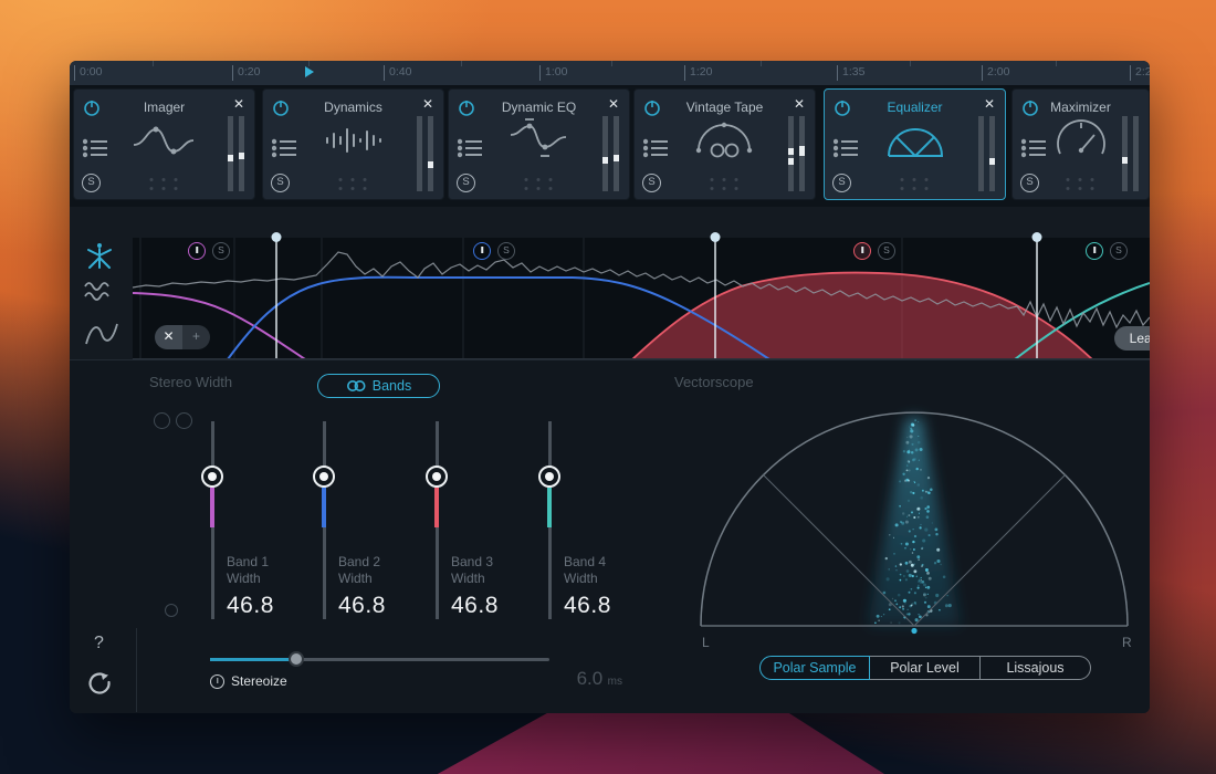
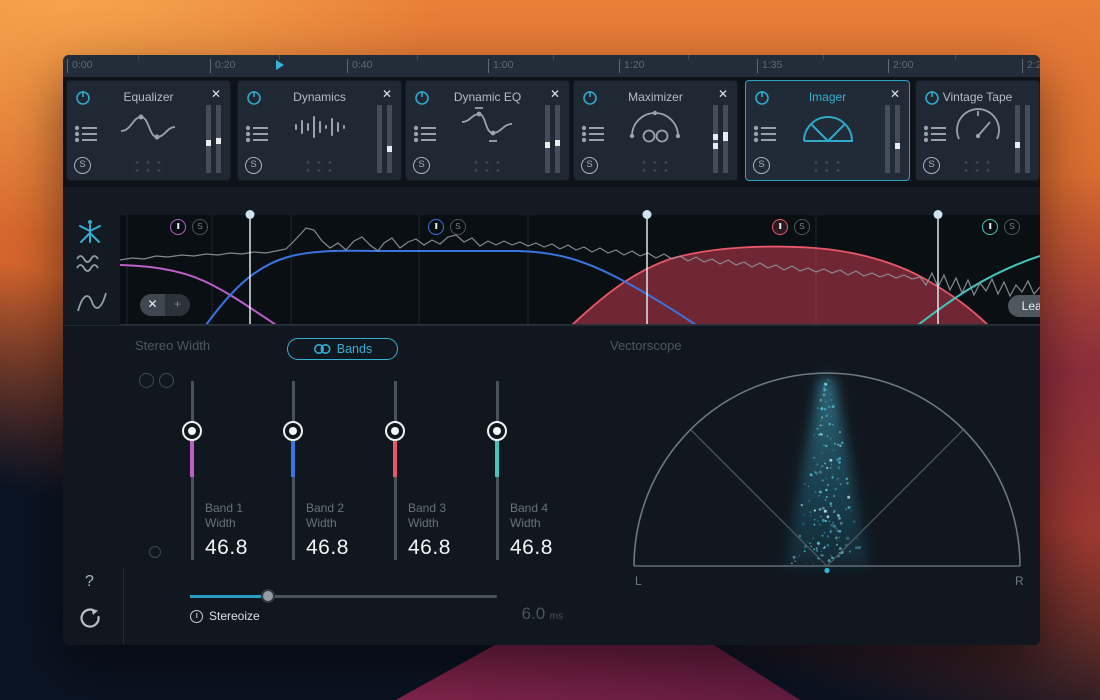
  0:00
  0:20
  0:40
  1:00
  1:20
  1:35
  2:00
  2:2
- Imager
+ Equalizer
  ✕
  S
  Dynamics
  ✕
  S
  Dynamic EQ
  ✕
  S
- Vintage Tape
+ Maximizer
  ✕
  S
- Equalizer
+ Imager
  ✕
  S
- Maximizer
+ Vintage Tape
  S
  S
  S
  S
  S
  ✕
  +
  Stereo Width
  Bands
  Band 1
  Width
  46.8
  Band 2
  Width
  46.8
  Band 3
  Width
  46.8
  Band 4
  Width
  46.8
  Stereoize
  6.0 ms
  ?
  Vectorscope
  L
  R
- Polar Sample
- Polar Level
- Lissajous
